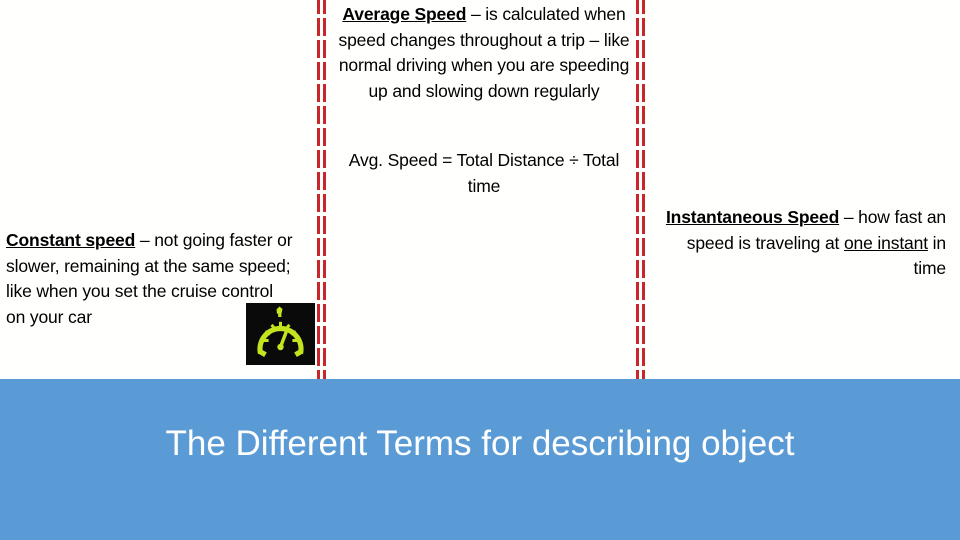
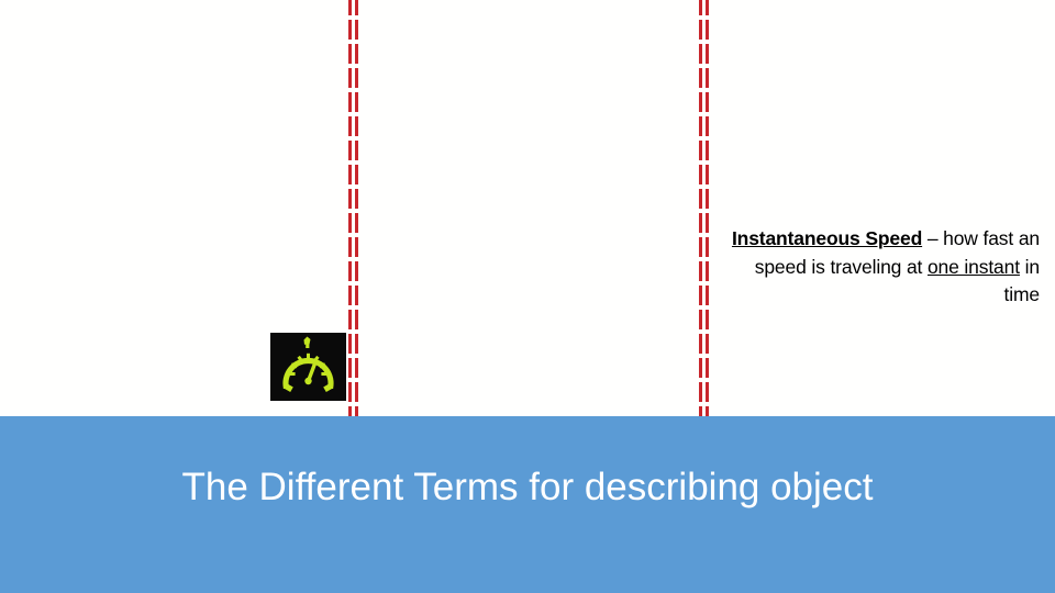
- Average Speed – is calculated when speed changes throughout a trip – like normal driving when you are speeding up and slowing down regularly
- Avg. Speed = Total Distance ÷ Total time
- Constant speed – not going faster or slower, remaining at the same speed; like when you set the cruise control on your car
  Instantaneous Speed – how fast an speed is traveling at one instant in time
  The Different Terms for describing object
